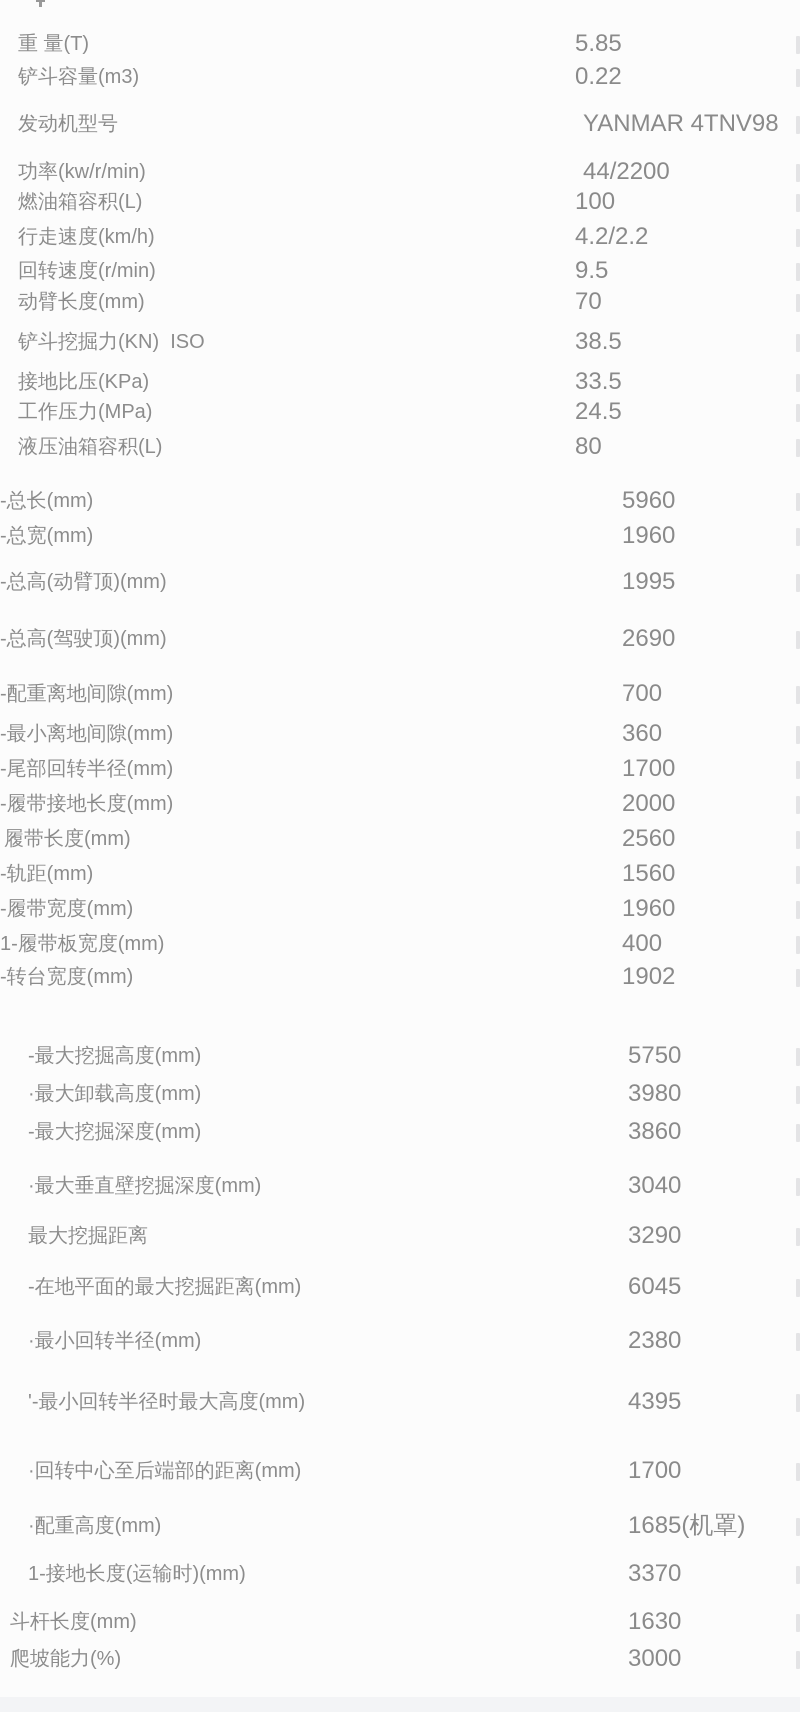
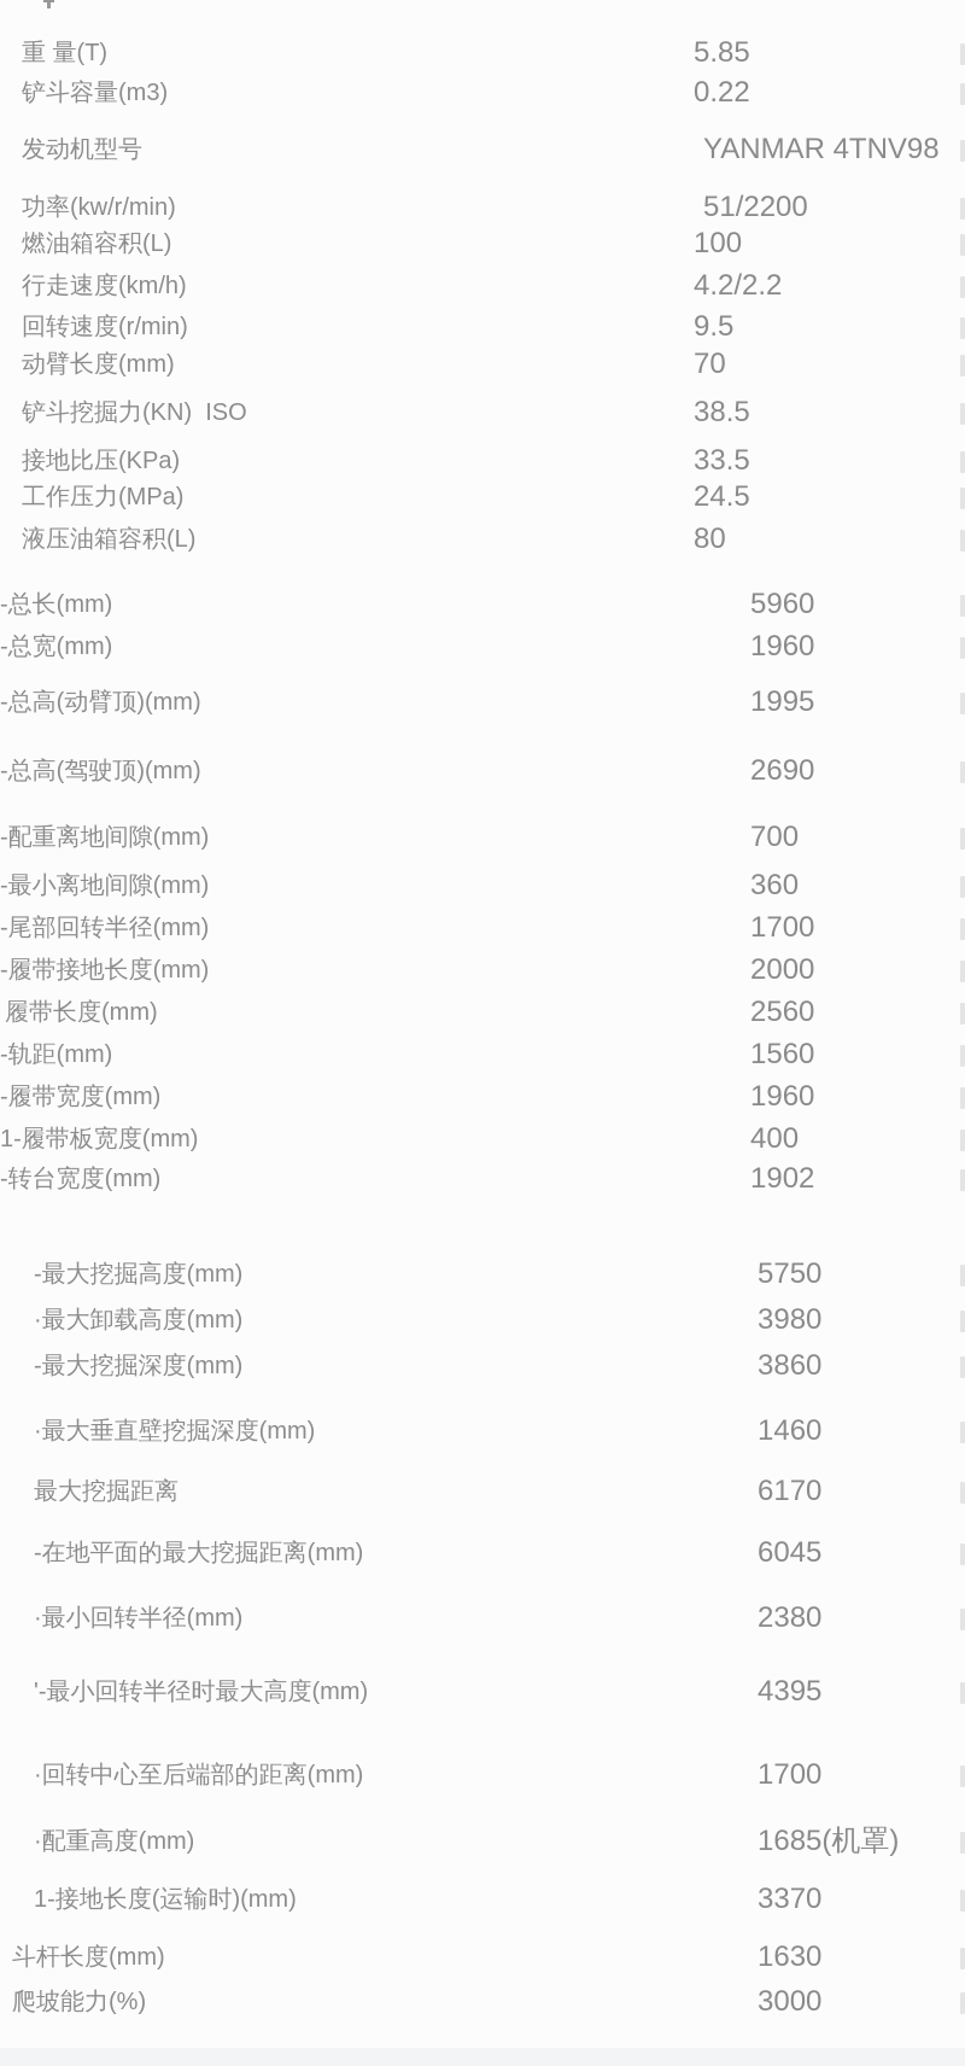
  重 量(T)
  5.85
  铲斗容量(m3)
  0.22
  发动机型号
  YANMAR 4TNV98
  功率(kw/r/min)
- 44/2200
+ 51/2200
  燃油箱容积(L)
  100
  行走速度(km/h)
  4.2/2.2
  回转速度(r/min)
  9.5
  动臂长度(mm)
  70
  铲斗挖掘力(KN) ISO
  38.5
  接地比压(KPa)
  33.5
  工作压力(MPa)
  24.5
  液压油箱容积(L)
  80
  -总长(mm)
  5960
  -总宽(mm)
  1960
  -总高(动臂顶)(mm)
  1995
  -总高(驾驶顶)(mm)
  2690
  -配重离地间隙(mm)
  700
  -最小离地间隙(mm)
  360
  -尾部回转半径(mm)
  1700
  -履带接地长度(mm)
  2000
  履带长度(mm)
  2560
  -轨距(mm)
  1560
  -履带宽度(mm)
  1960
  1-履带板宽度(mm)
  400
  -转台宽度(mm)
  1902
  -最大挖掘高度(mm)
  5750
  ·最大卸载高度(mm)
  3980
  -最大挖掘深度(mm)
  3860
  ·最大垂直壁挖掘深度(mm)
- 3040
+ 1460
  最大挖掘距离
- 3290
+ 6170
  -在地平面的最大挖掘距离(mm)
  6045
  ·最小回转半径(mm)
  2380
  '-最小回转半径时最大高度(mm)
  4395
  ·回转中心至后端部的距离(mm)
  1700
  ·配重高度(mm)
  1685(机罩)
  1-接地长度(运输时)(mm)
  3370
  斗杆长度(mm)
  1630
  爬坡能力(%)
  3000
